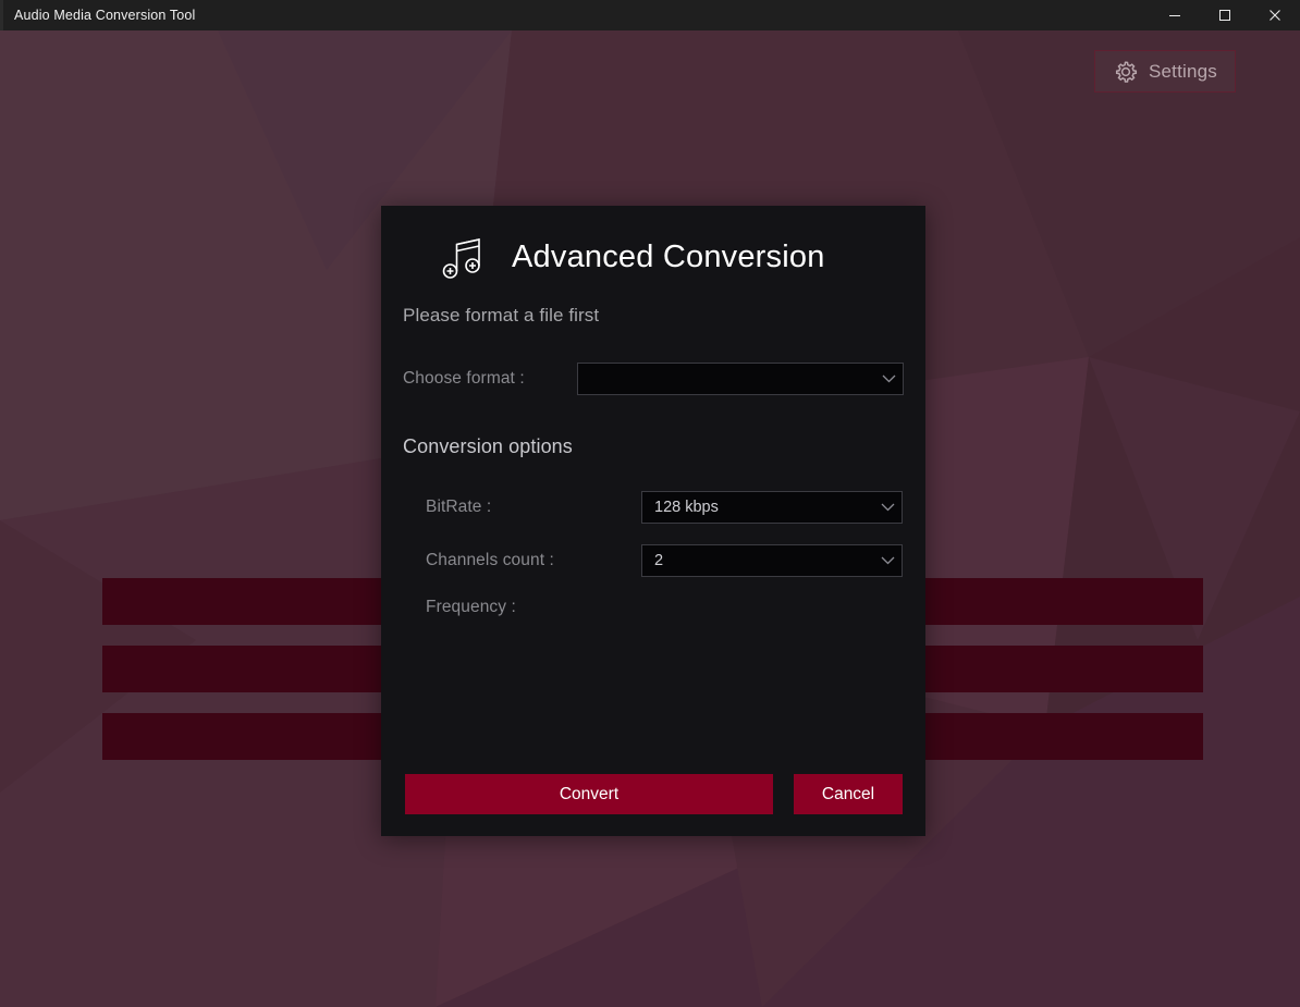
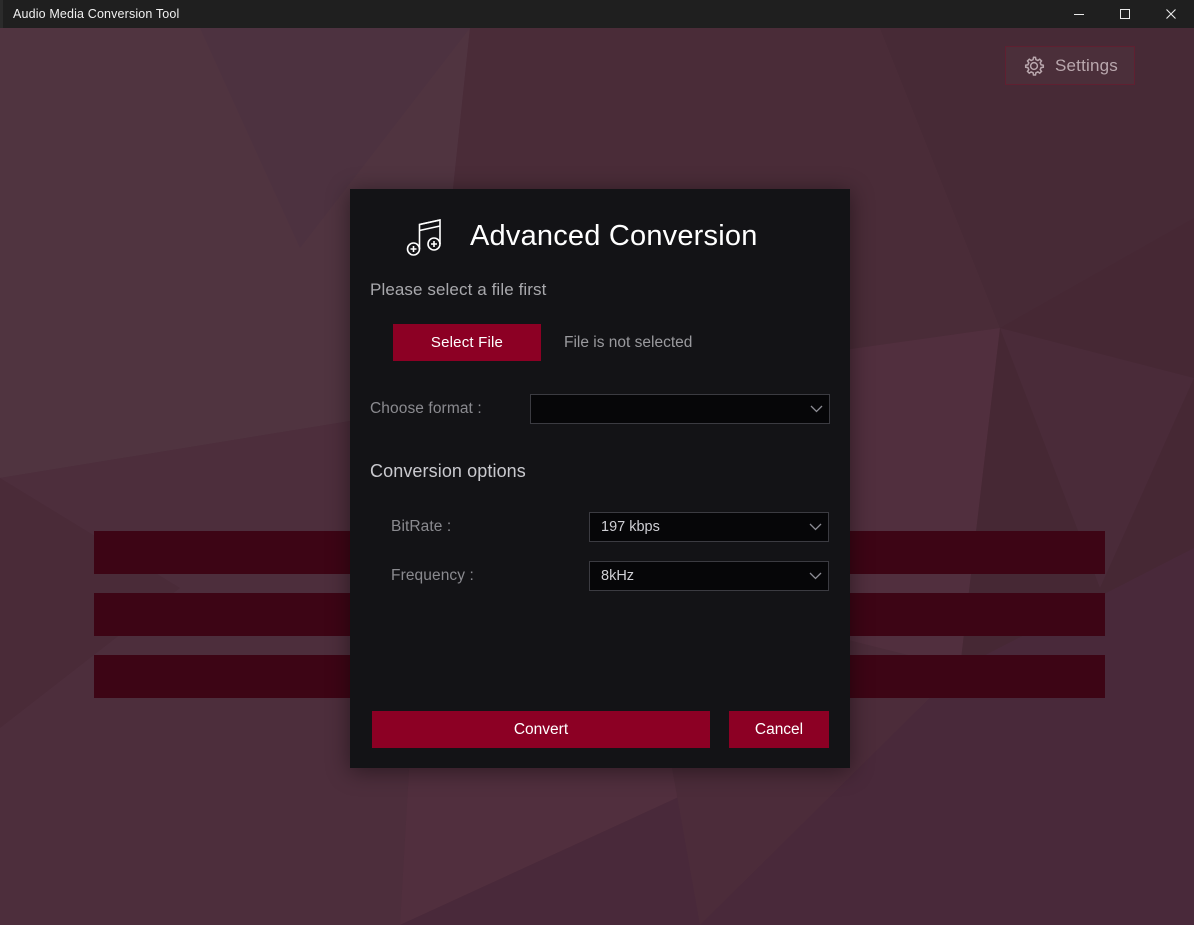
  Audio Media Conversion Tool
  Settings
  Advanced Conversion
- Please format a file first
+ Please select a file first
+ Select File
+ File is not selected
  Choose format :
  Conversion options
  BitRate :
- 128 kbps
+ 197 kbps
- Channels count :
- 2
  Frequency :
+ 8kHz
  Convert
  Cancel
